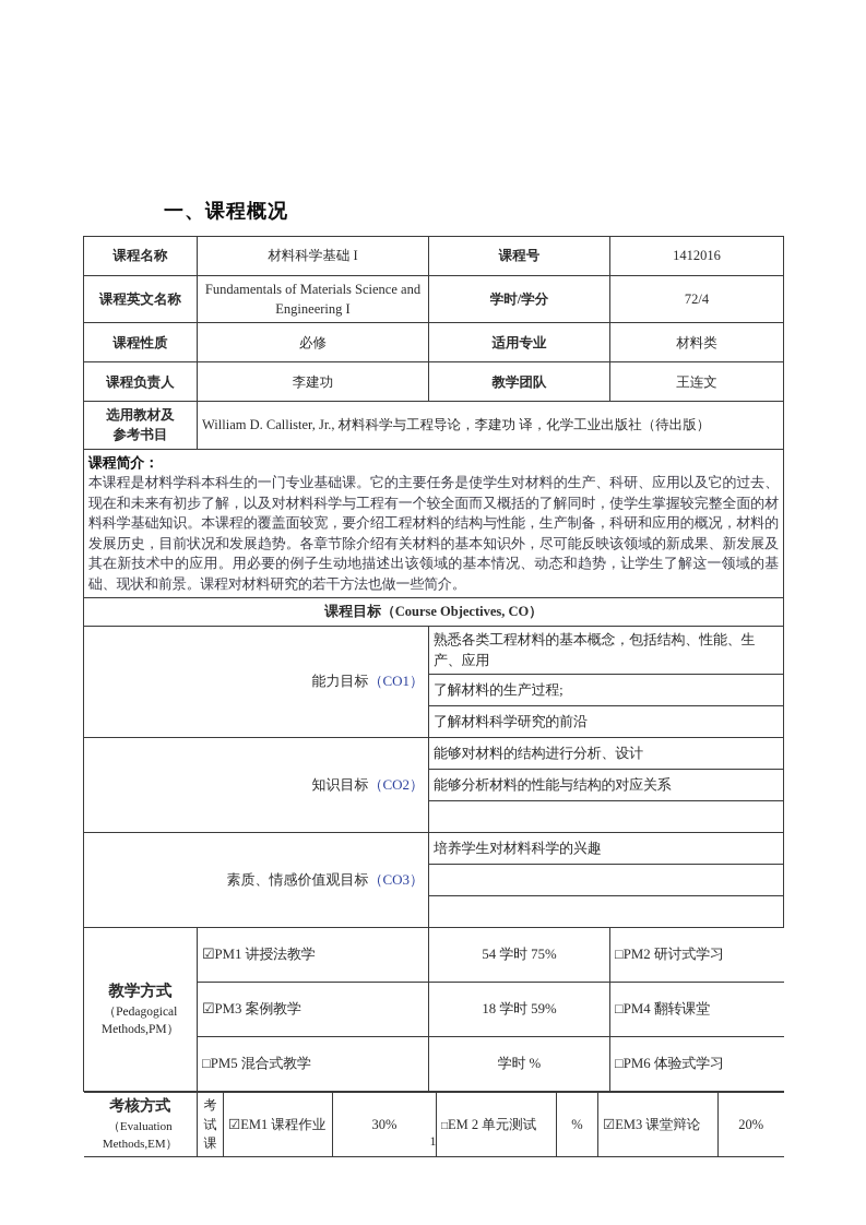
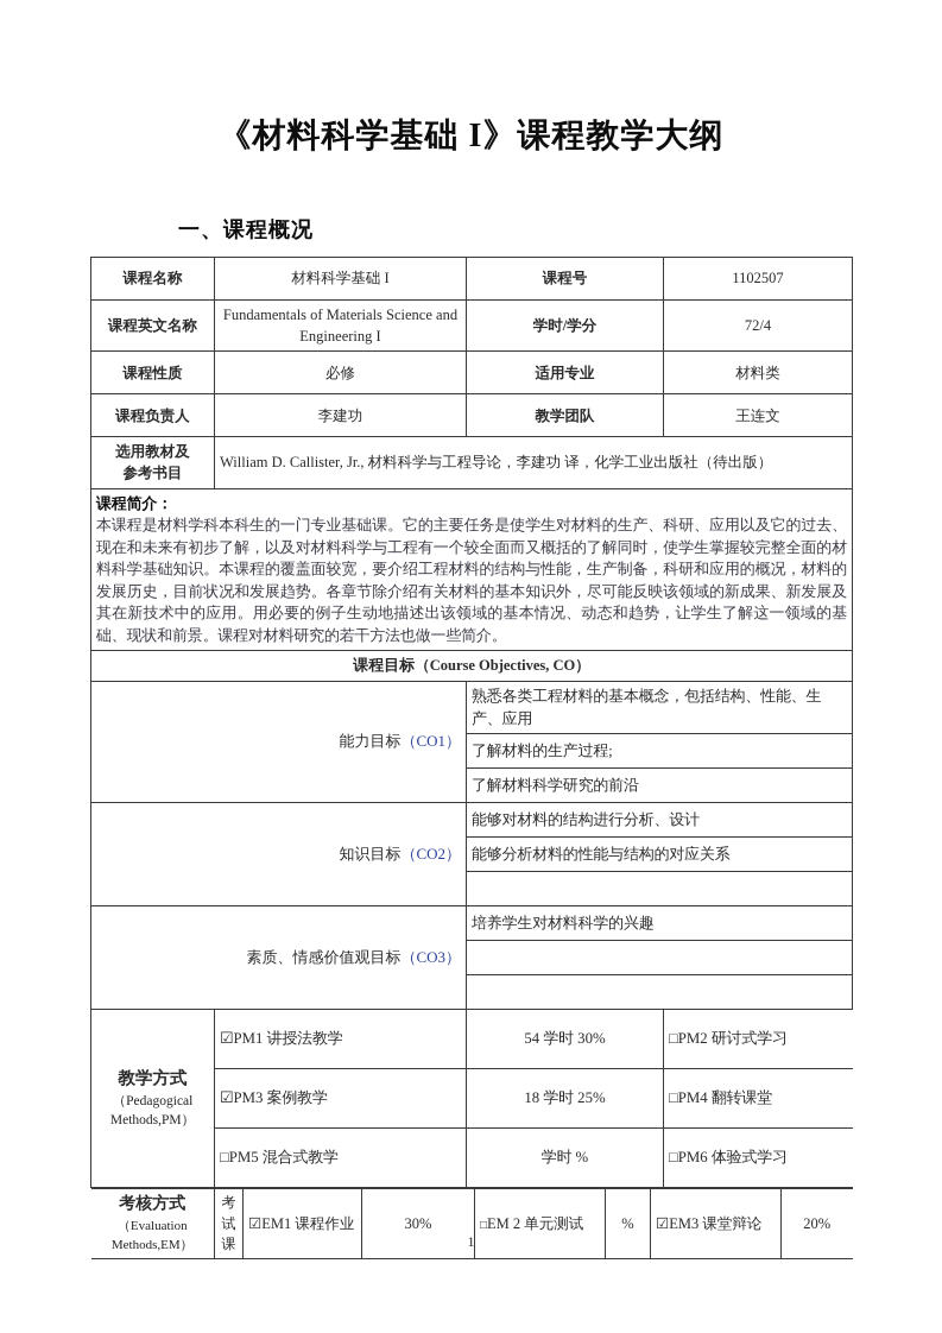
+ 《材料科学基础 I》课程教学大纲
  一、课程概况
- 课程名称	材料科学基础 I	课程号	1412016
+ 课程名称	材料科学基础 I	课程号	1102507
  课程英文名称	Fundamentals of Materials Science and Engineering I	学时/学分	72/4
  课程性质	必修	适用专业	材料类
  课程负责人	李建功	教学团队	王连文
  选用教材及 参考书目	William D. Callister, Jr., 材料科学与工程导论，李建功 译，化学工业出版社（待出版）
  课程简介： 本课程是材料学科本科生的一门专业基础课。它的主要任务是使学生对材料的生产、科研、应用以及它的过去、现在和未来有初步了解，以及对材料科学与工程有一个较全面而又概括的了解同时，使学生掌握较完整全面的材料科学基础知识。本课程的覆盖面较宽，要介绍工程材料的结构与性能，生产制备，科研和应用的概况，材料的发展历史，目前状况和发展趋势。各章节除介绍有关材料的基本知识外，尽可能反映该领域的新成果、新发展及其在新技术中的应用。用必要的例子生动地描述出该领域的基本情况、动态和趋势，让学生了解这一领域的基础、现状和前景。课程对材料研究的若干方法也做一些简介。
  课程目标（Course Objectives, CO）
  能力目标（CO1）	熟悉各类工程材料的基本概念，包括结构、性能、生产、应用
  了解材料的生产过程;
  了解材料科学研究的前沿
  知识目标（CO2）	能够对材料的结构进行分析、设计
  能够分析材料的性能与结构的对应关系
  素质、情感价值观目标（CO3）	培养学生对材料科学的兴趣
- 教学方式 （Pedagogical Methods,PM）	☑PM1 讲授法教学	54 学时 75%	□PM2 研讨式学习
+ 教学方式 （Pedagogical Methods,PM）	☑PM1 讲授法教学	54 学时 30%	□PM2 研讨式学习
- ☑PM3 案例教学	18 学时 59%	□PM4 翻转课堂
+ ☑PM3 案例教学	18 学时 25%	□PM4 翻转课堂
  □PM5 混合式教学	学时 %	□PM6 体验式学习
  考核方式 （Evaluation Methods,EM）	考 试 课	☑EM1 课程作业	30%	□EM 2 单元测试	%	☑EM3 课堂辩论	20%
  1
